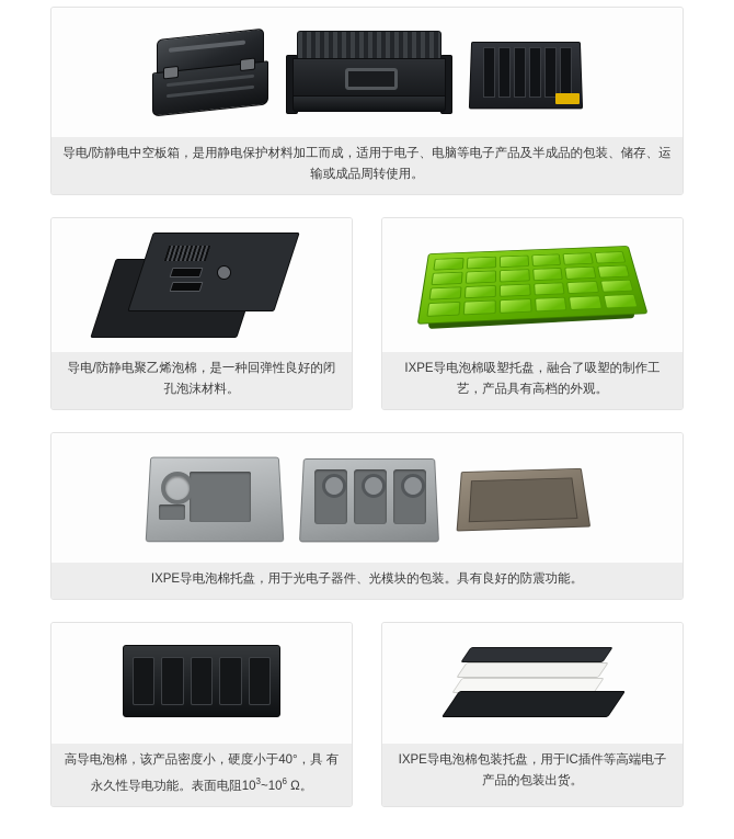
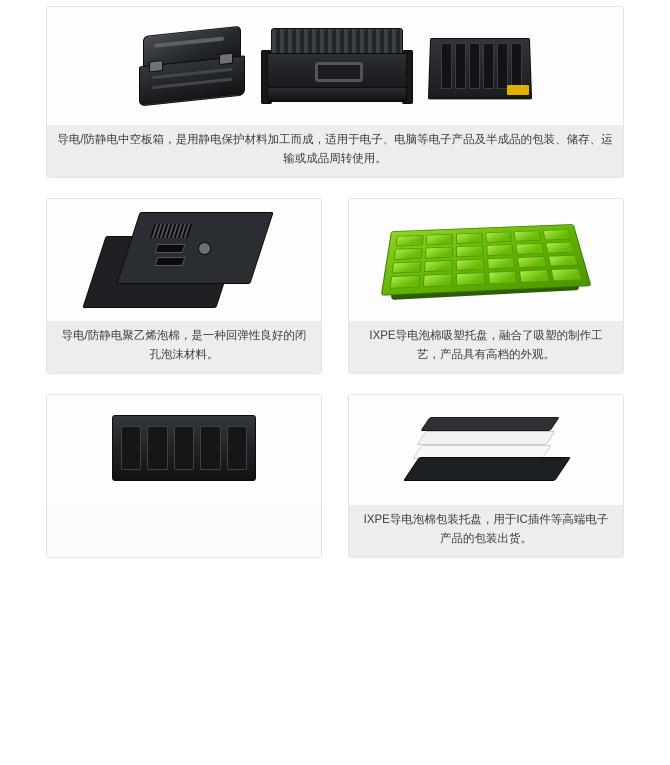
  导电/防静电中空板箱，是用静电保护材料加工而成，适用于电子、电脑等电子产品及半成品的包装、储存、运输或成品周转使用。
  导电/防静电聚乙烯泡棉，是一种回弹性良好的闭孔泡沫材料。
  IXPE导电泡棉吸塑托盘，融合了吸塑的制作工艺，产品具有高档的外观。
- IXPE导电泡棉托盘，用于光电子器件、光模块的包装。具有良好的防震功能。
- 高导电泡棉，该产品密度小，硬度小于40°，具 有永久性导电功能。表面电阻103~106 Ω。
  IXPE导电泡棉包装托盘，用于IC插件等高端电子产品的包装出货。
